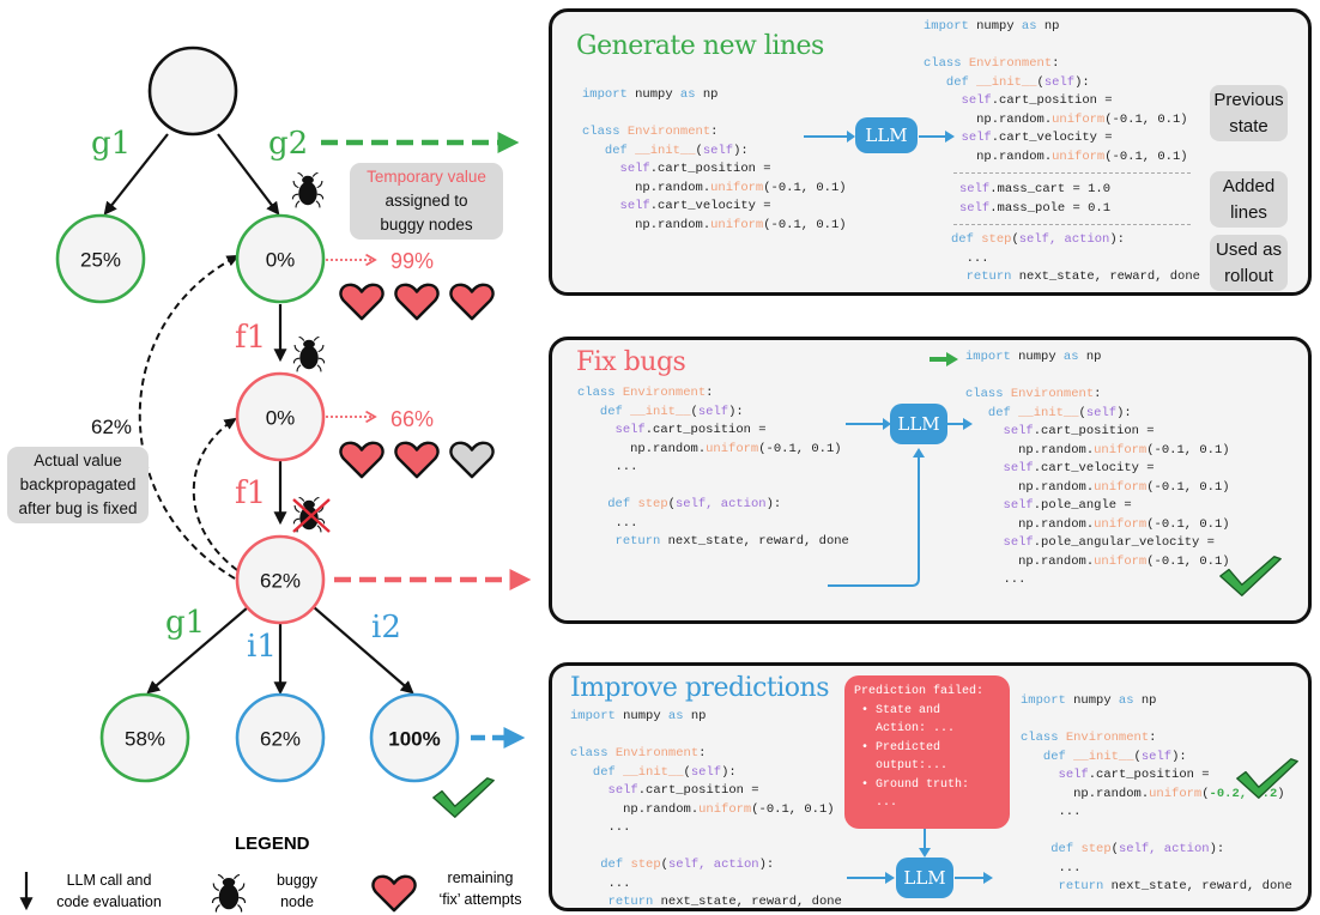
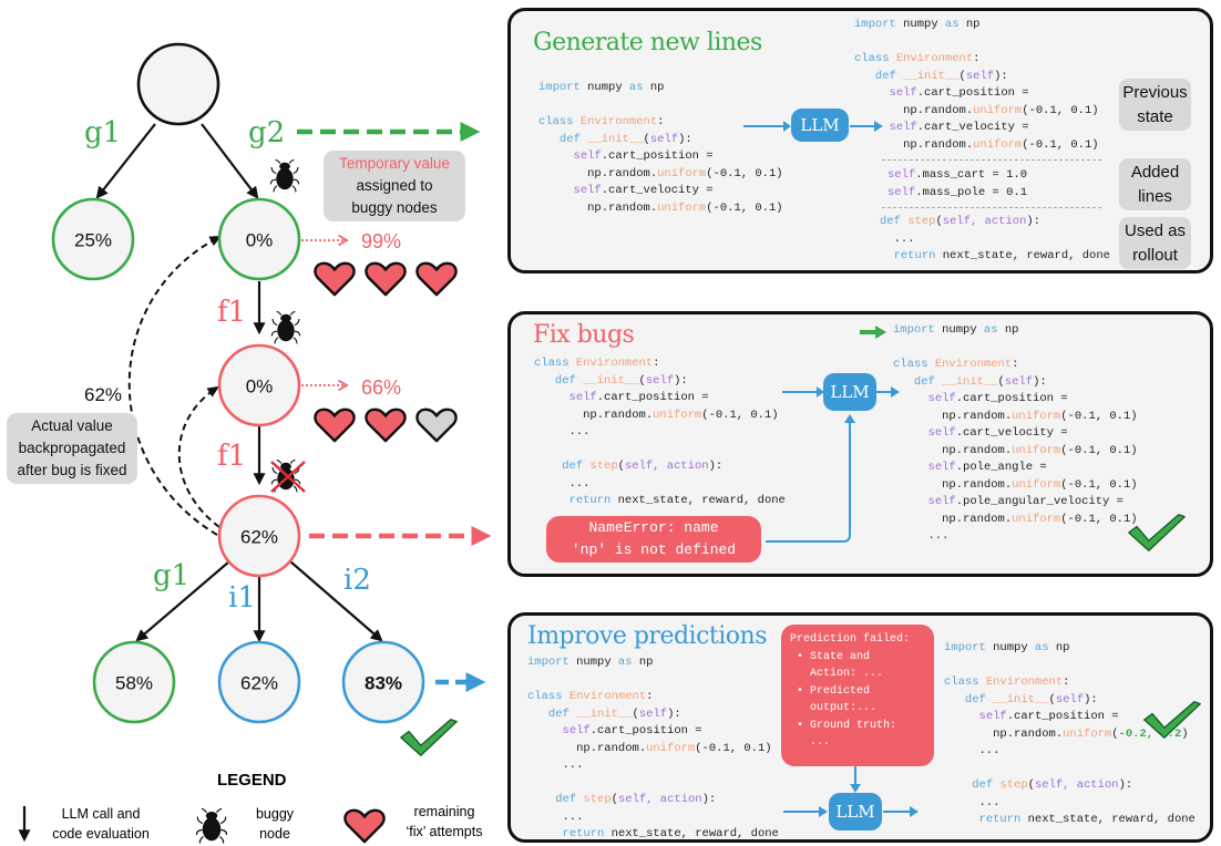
  25%
  0%
  0%
  62%
  58%
  62%
- 100%
+ 83%
  g1
  g2
  f1
  f1
  g1
  i1
  i2
  99%
  66%
  62%
  Temporary value
  assigned to
  buggy nodes
  Actual value
  backpropagated
  after bug is fixed
  LEGEND
  LLM call and
  code evaluation
  buggy
  node
  remaining
  ‘fix’ attempts
  Generate new lines
  import numpy as np
  class Environment:
  def __init__(self):
  self.cart_position =
  np.random.uniform(-0.1, 0.1)
  self.cart_velocity =
  np.random.uniform(-0.1, 0.1)
  LLM
  import numpy as np
  class Environment:
  def __init__(self):
  self.cart_position =
  np.random.uniform(-0.1, 0.1)
  self.cart_velocity =
  np.random.uniform(-0.1, 0.1)
  self.mass_cart = 1.0
  self.mass_pole = 0.1
  def step(self, action):
  ...
  return next_state, reward, done
  Previous
  state
  Added
  lines
  Used as
  rollout
  Fix bugs
  class Environment:
  def __init__(self):
  self.cart_position =
  np.random.uniform(-0.1, 0.1)
  ...
  def step(self, action):
  ...
  return next_state, reward, done
+ NameError: name
+ 'np' is not defined
  LLM
  import numpy as np
  class Environment:
  def __init__(self):
  self.cart_position =
  np.random.uniform(-0.1, 0.1)
  self.cart_velocity =
  np.random.uniform(-0.1, 0.1)
  self.pole_angle =
  np.random.uniform(-0.1, 0.1)
  self.pole_angular_velocity =
  np.random.uniform(-0.1, 0.1)
  ...
  Improve predictions
  import numpy as np
  class Environment:
  def __init__(self):
  self.cart_position =
  np.random.uniform(-0.1, 0.1)
  ...
  def step(self, action):
  ...
  return next_state, reward, done
  Prediction failed:
  • State and
  Action: ...
  • Predicted
  output:...
  • Ground truth:
  ...
  LLM
  import numpy as np
  class Environment:
  def __init__(self):
  self.cart_position =
  np.random.uniform(-0.2,.2)
  ...
  def step(self, action):
  ...
  return next_state, reward, done
